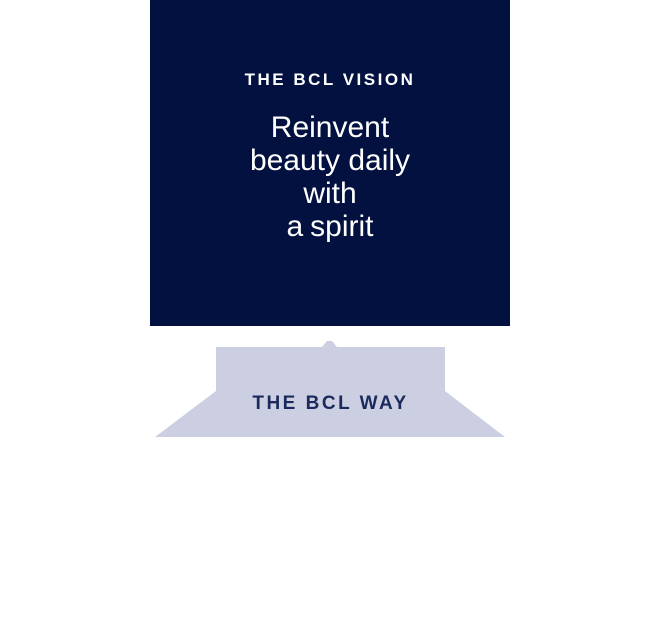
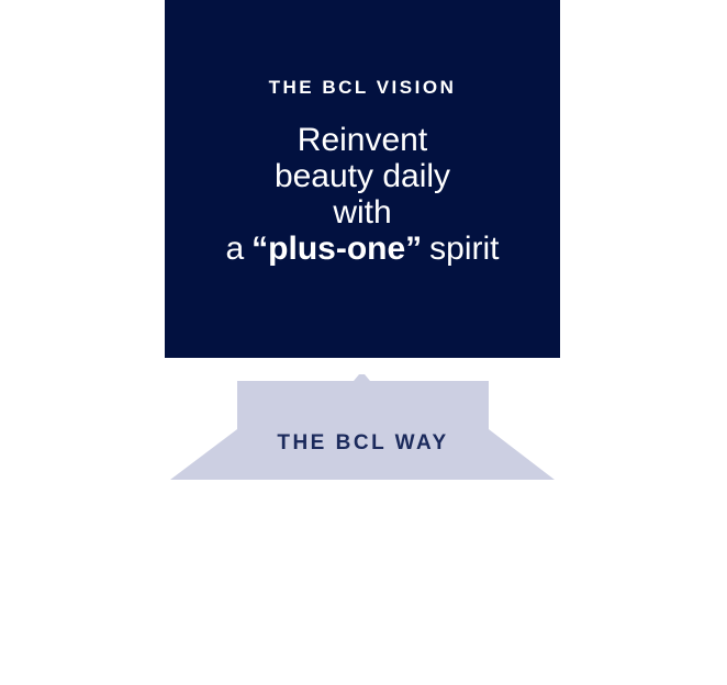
  THE BCL VISION
  Reinvent
  beauty daily
  with
  a
+ “plus-one”
  spirit
  THE BCL WAY
